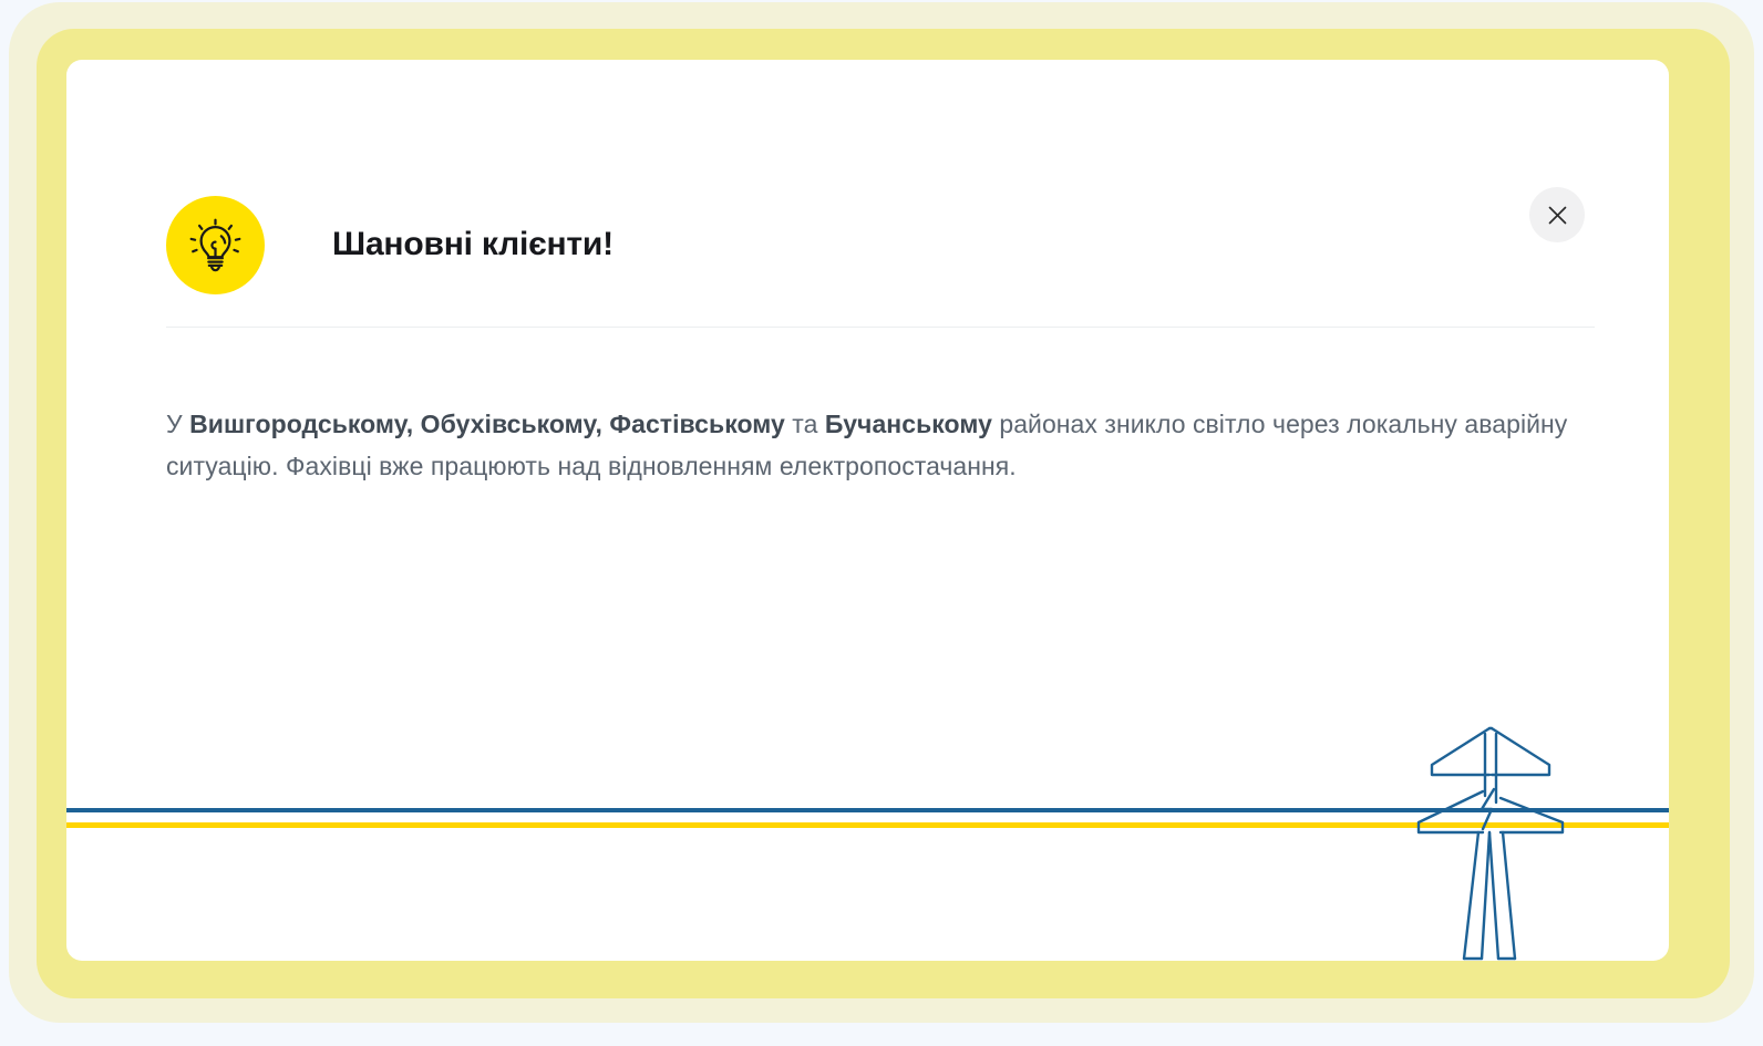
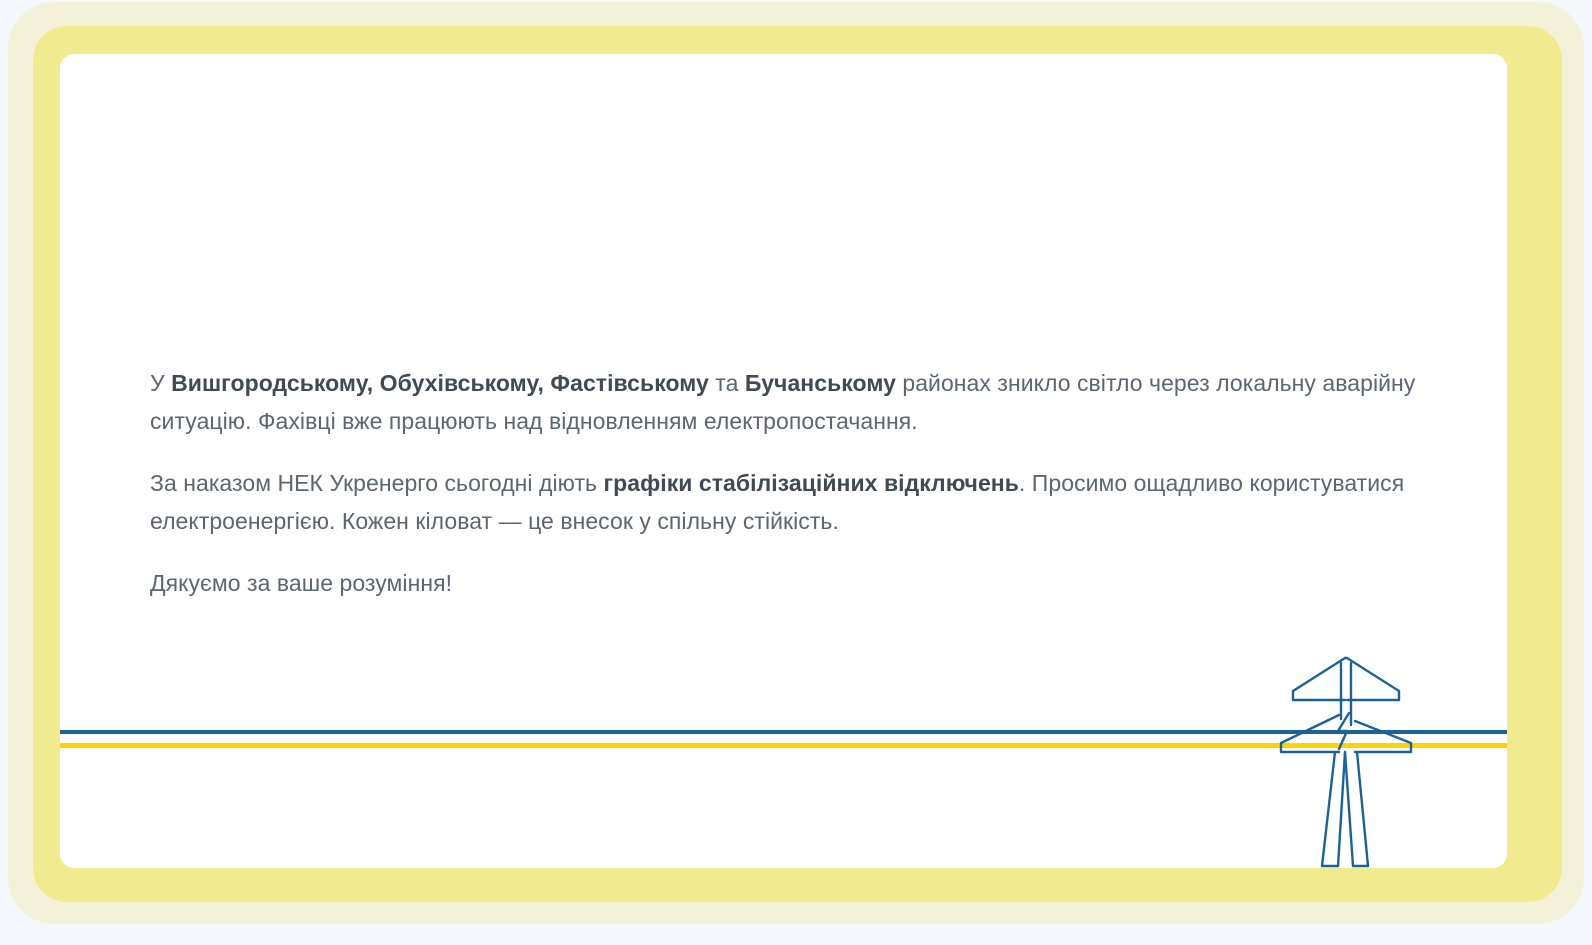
- Шановні клієнти!
  У Вишгородському, Обухівському, Фастівському та Бучанському районах зникло світло через локальну аварійну ситуацію. Фахівці вже працюють над відновленням електропостачання.
+ За наказом НЕК Укренерго сьогодні діють графіки стабілізаційних відключень. Просимо ощадливо користуватися електроенергією. Кожен кіловат — це внесок у спільну стійкість.
+ Дякуємо за ваше розуміння!
